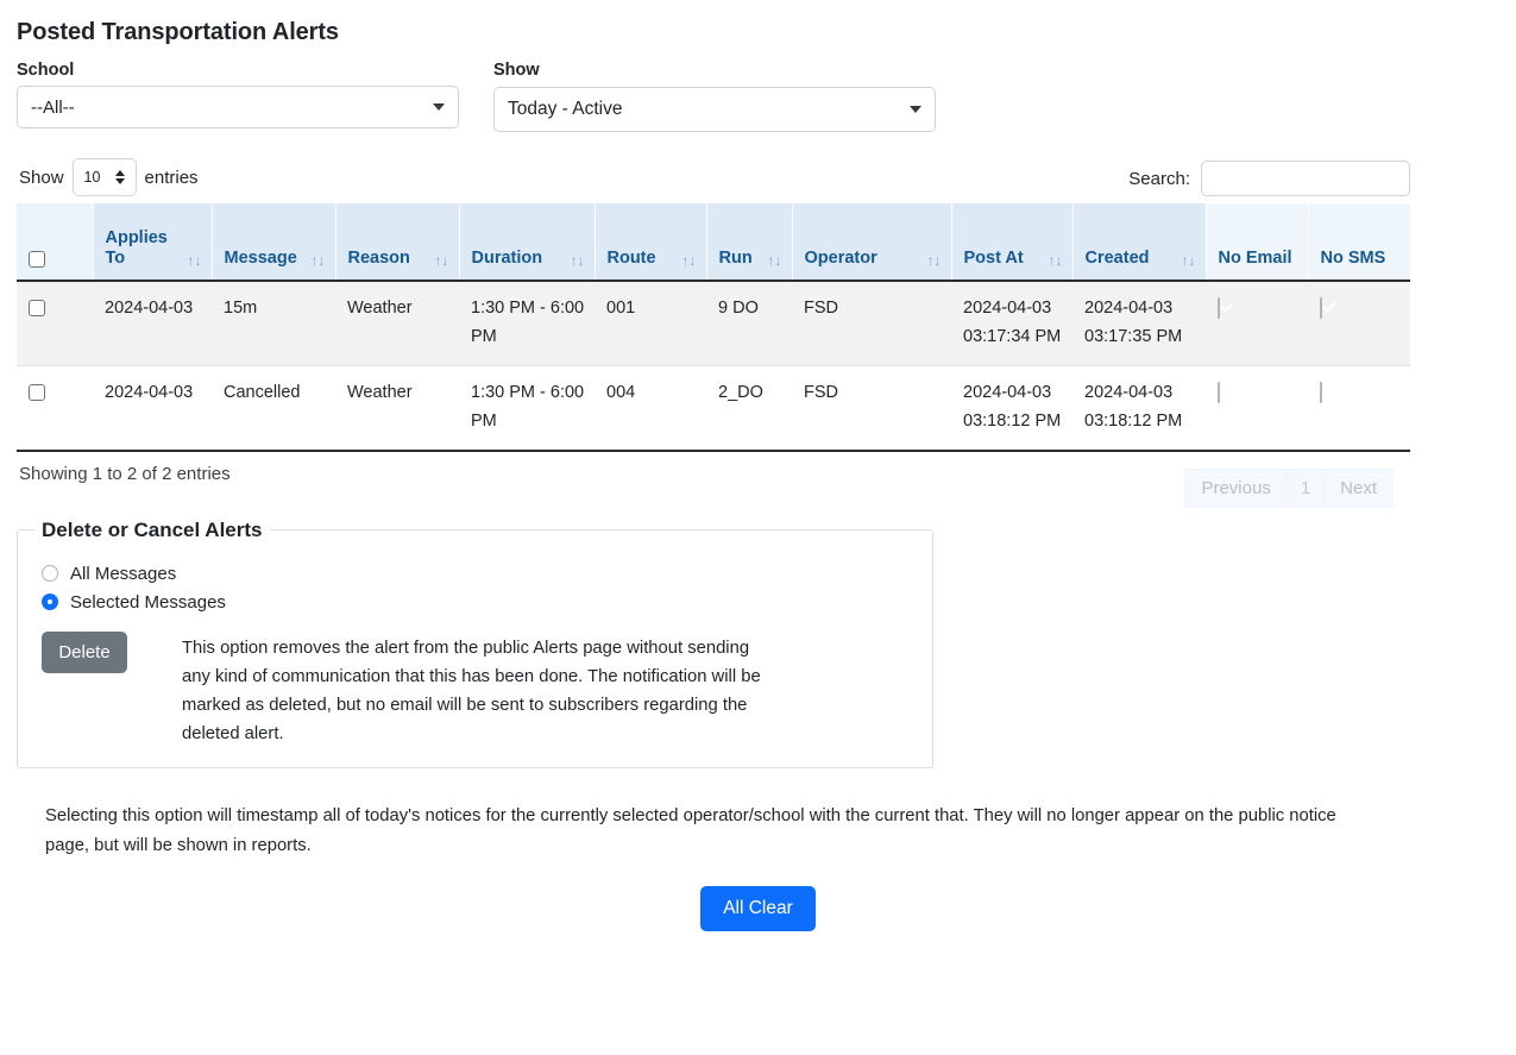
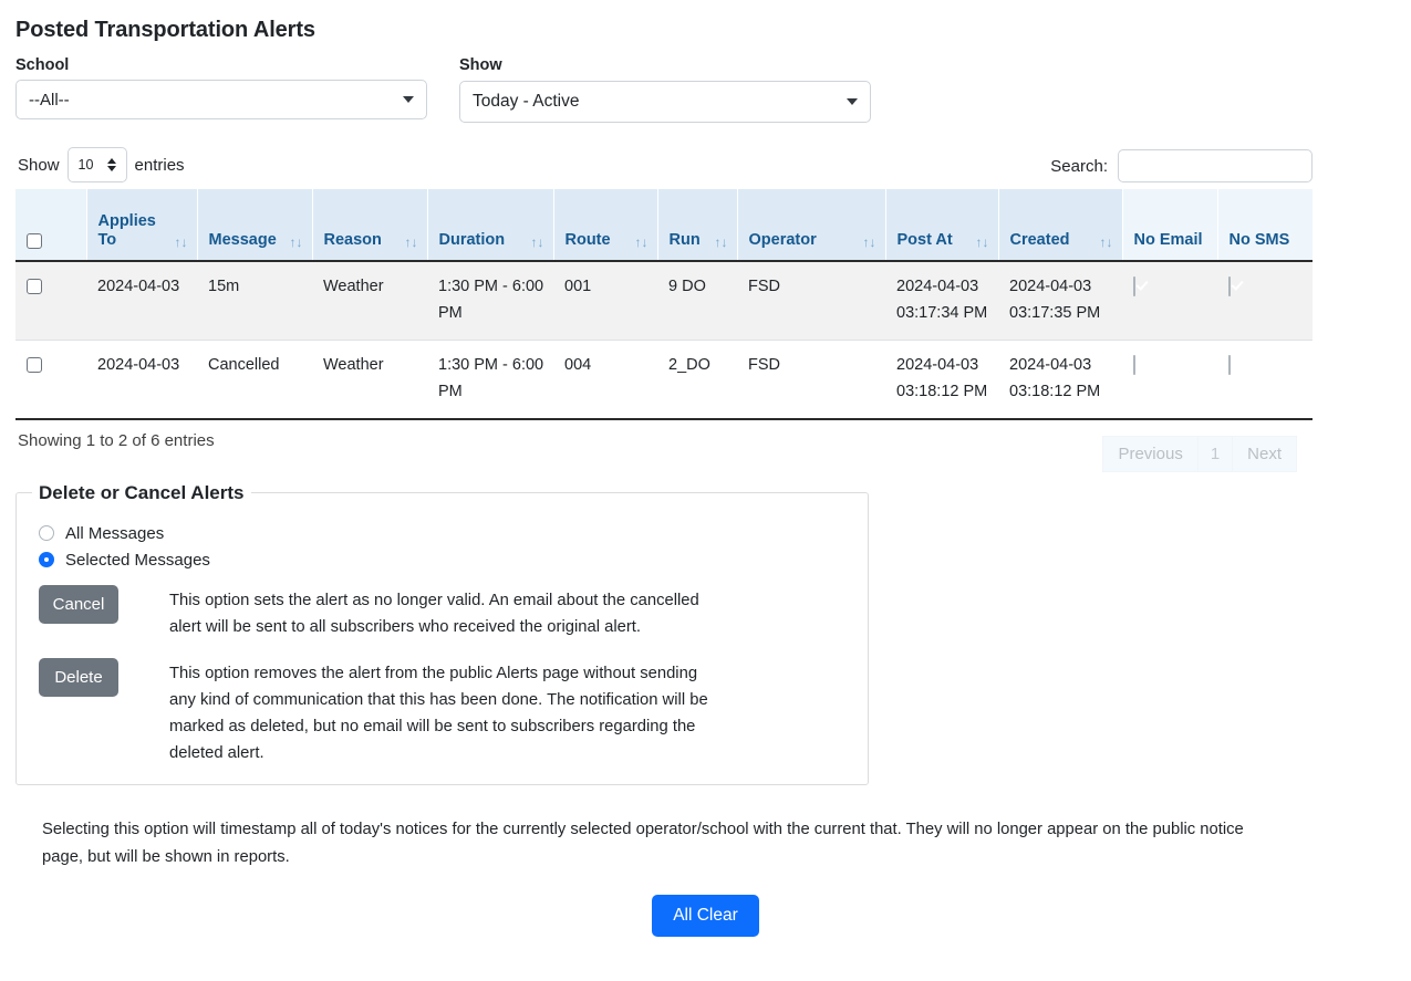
  Posted Transportation Alerts
  School
  --All--
  Show
  Today - Active
  Show
  10
  entries
  Search:
  	Applies To ↑↓	Message ↑↓	Reason ↑↓	Duration ↑↓	Route ↑↓	Run ↑↓	Operator ↑↓	Post At ↑↓	Created ↑↓	No Email	No SMS
  	2024-04-03	15m	Weather	1:30 PM - 6:00 PM	001	9 DO	FSD	2024-04-03 03:17:34 PM	2024-04-03 03:17:35 PM
  	2024-04-03	Cancelled	Weather	1:30 PM - 6:00 PM	004	2_DO	FSD	2024-04-03 03:18:12 PM	2024-04-03 03:18:12 PM
- Showing 1 to 2 of 2 entries
+ Showing 1 to 2 of 6 entries
  Previous
  1
  Next
  Delete or Cancel Alerts
  All Messages
  Selected Messages
+ Cancel
+ This option sets the alert as no longer valid. An email about the cancelled alert will be sent to all subscribers who received the original alert.
  Delete
  This option removes the alert from the public Alerts page without sending any kind of communication that this has been done. The notification will be marked as deleted, but no email will be sent to subscribers regarding the deleted alert.
  Selecting this option will timestamp all of today's notices for the currently selected operator/school with the current that. They will no longer appear on the public notice page, but will be shown in reports.
  All Clear
